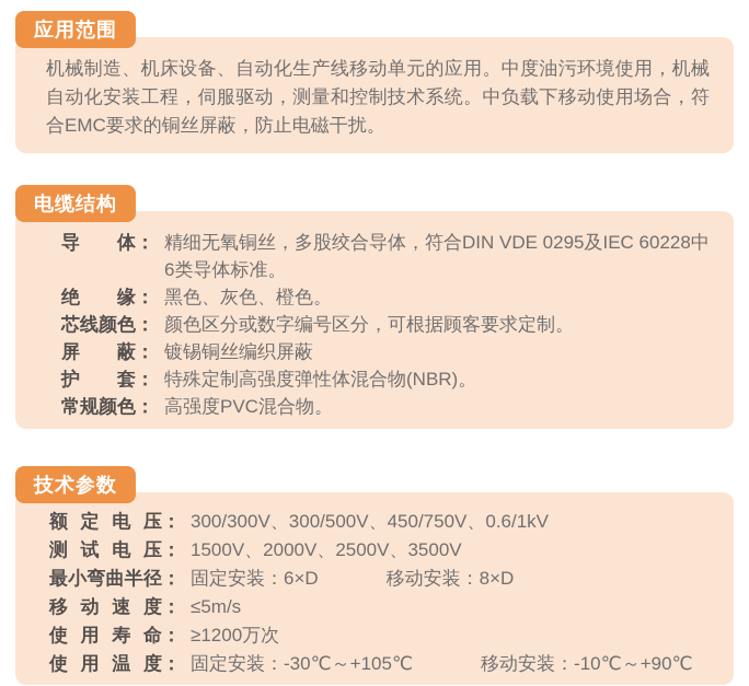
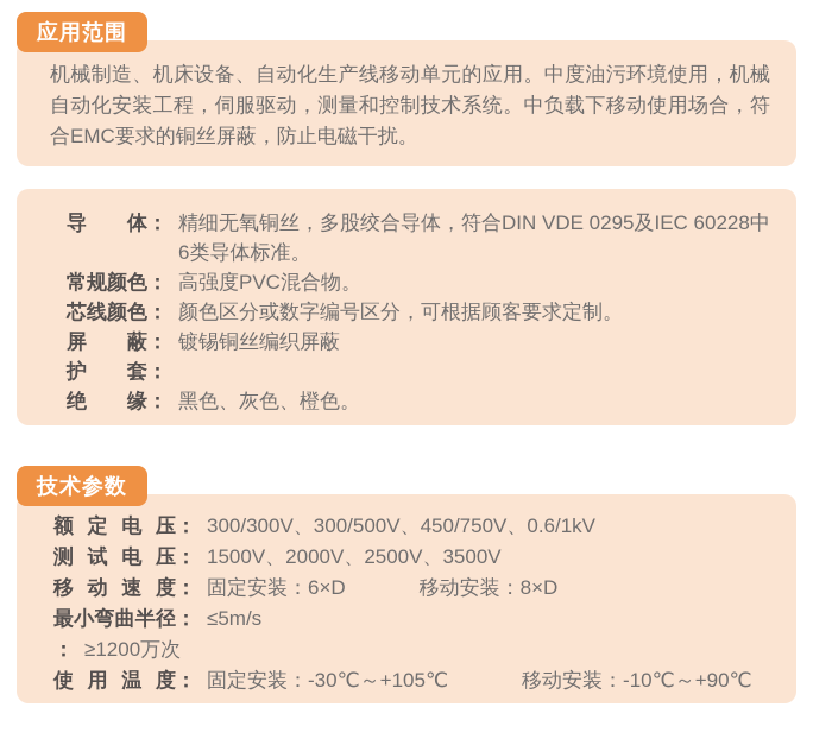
  应用范围
  机械制造、机床设备、自动化生产线移动单元的应用。中度油污环境使用，机械自动化安装工程，伺服驱动，测量和控制技术系统。中负载下移动使用场合，符合EMC要求的铜丝屏蔽，防止电磁干扰。
- 电缆结构
  导体
  ：
  精细无氧铜丝，多股绞合导体，符合DIN VDE 0295及IEC 60228中6类导体标准。
- 绝缘
+ 常规颜色
  ：
- 黑色、灰色、橙色。
+ 高强度PVC混合物。
  芯线颜色
  ：
  颜色区分或数字编号区分，可根据顾客要求定制。
  屏蔽
  ：
  镀锡铜丝编织屏蔽
  护套
  ：
- 特殊定制高强度弹性体混合物(NBR)。
- 常规颜色
+ 绝缘
  ：
- 高强度PVC混合物。
+ 黑色、灰色、橙色。
  技术参数
  额定电压
  ：
  300/300V、300/500V、450/750V、0.6/1kV
  测试电压
  ：
  1500V、2000V、2500V、3500V
- 最小弯曲半径
+ 移动速度
  ：
  固定安装：6×D 移动安装：8×D
- 移动速度
+ 最小弯曲半径
  ：
  ≤5m/s
- 使用寿命
  ：
  ≥1200万次
  使用温度
  ：
  固定安装：-30℃～+105℃ 移动安装：-10℃～+90℃
